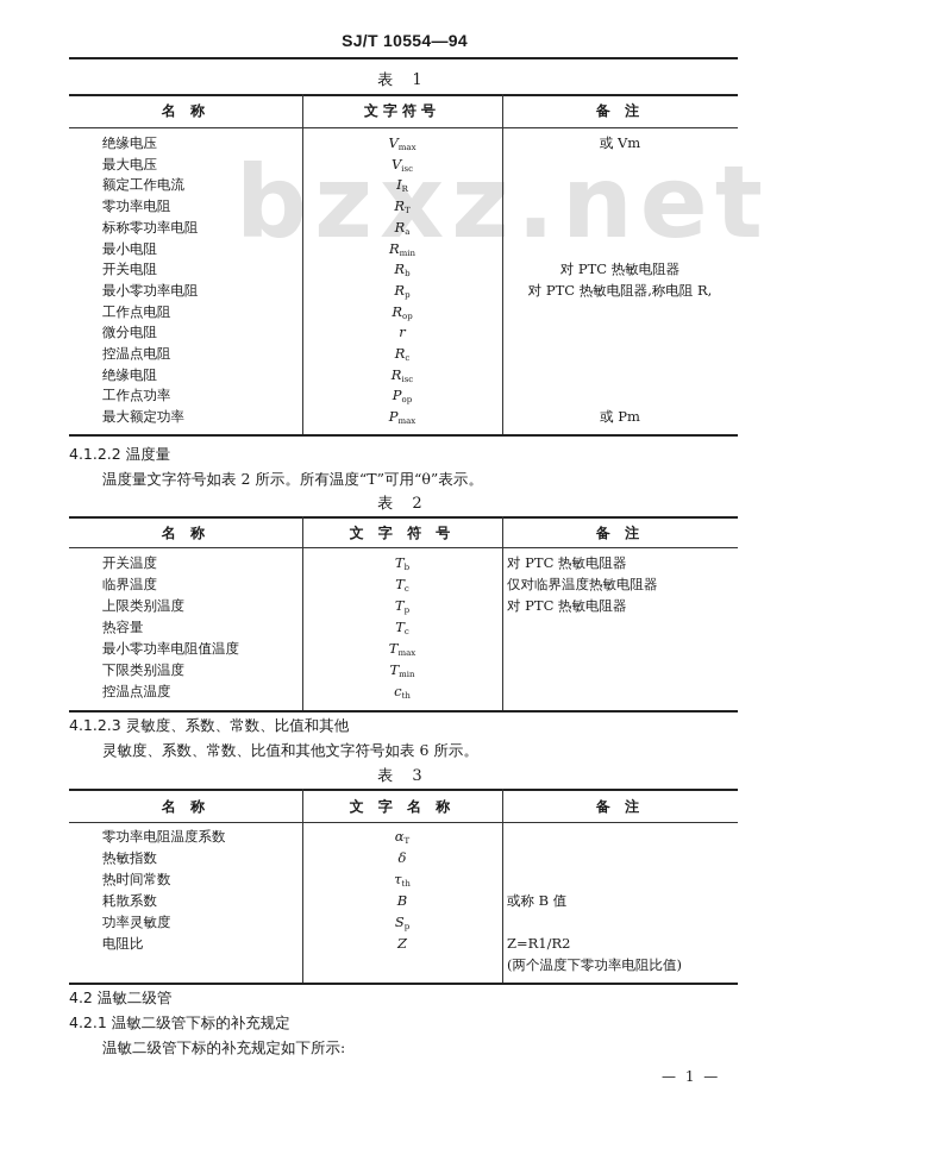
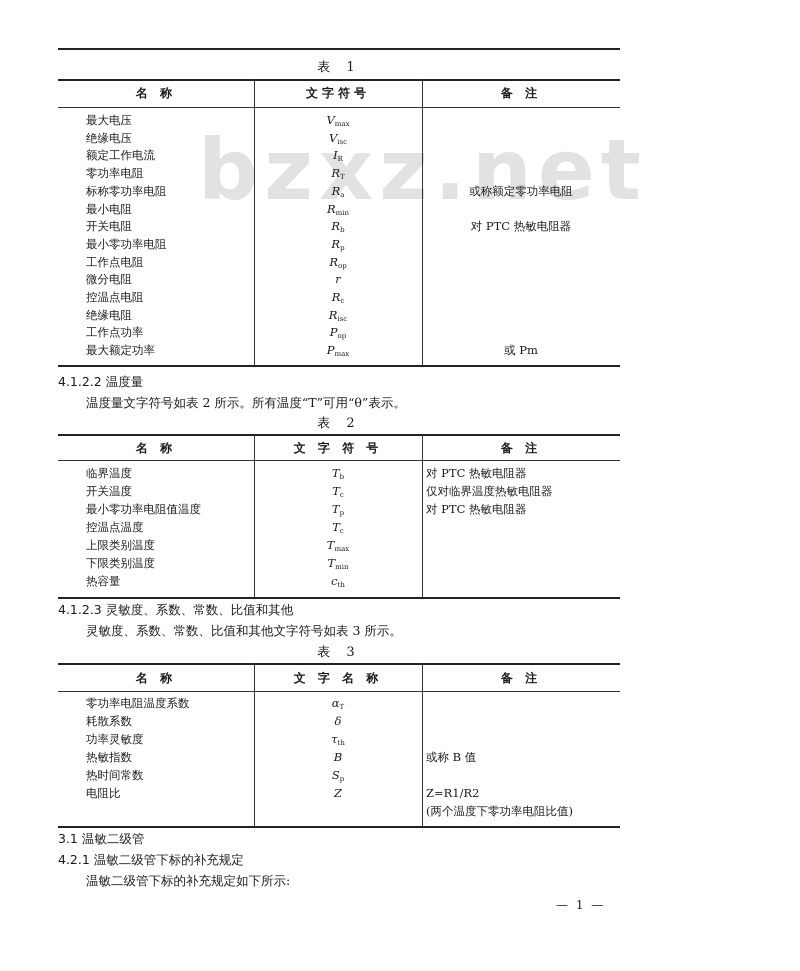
- SJ/T 10554—94
  bzxz.net
  表 1
  名 称
  文字符号
  备 注
- 绝缘电压
+ 最大电压
  Vmax
- 或 Vm
- 最大电压
+ 绝缘电压
  Visc
  额定工作电流
  IR
  零功率电阻
  RT
  标称零功率电阻
  Ra
+ 或称额定零功率电阻
  最小电阻
  Rmin
  开关电阻
  Rb
  对 PTC 热敏电阻器
  最小零功率电阻
  Rp
- 对 PTC 热敏电阻器,称电阻 R,
  工作点电阻
  Rop
  微分电阻
  r
  控温点电阻
  Rc
  绝缘电阻
  Risc
  工作点功率
  Pop
  最大额定功率
  Pmax
  或 Pm
  4.1.2.2 温度量
  温度量文字符号如表 2 所示。所有温度“T”可用“θ”表示。
  表 2
  名 称
  文 字 符 号
  备 注
- 开关温度
+ 临界温度
  Tb
  对 PTC 热敏电阻器
- 临界温度
+ 开关温度
  Tc
  仅对临界温度热敏电阻器
- 上限类别温度
+ 最小零功率电阻值温度
  Tp
  对 PTC 热敏电阻器
- 热容量
+ 控温点温度
  Tc
- 最小零功率电阻值温度
+ 上限类别温度
  Tmax
  下限类别温度
  Tmin
- 控温点温度
+ 热容量
  cth
  4.1.2.3 灵敏度、系数、常数、比值和其他
- 灵敏度、系数、常数、比值和其他文字符号如表 6 所示。
+ 灵敏度、系数、常数、比值和其他文字符号如表 3 所示。
  表 3
  名 称
  文 字 名 称
  备 注
  零功率电阻温度系数
  αT
- 热敏指数
+ 耗散系数
  δ
- 热时间常数
+ 功率灵敏度
  τth
- 耗散系数
+ 热敏指数
  B
  或称 B 值
- 功率灵敏度
+ 热时间常数
  Sp
  电阻比
  Z
  Z=R1/R2
  (两个温度下零功率电阻比值)
- 4.2 温敏二级管
+ 3.1 温敏二级管
  4.2.1 温敏二级管下标的补充规定
  温敏二级管下标的补充规定如下所示:
  — 1 —
